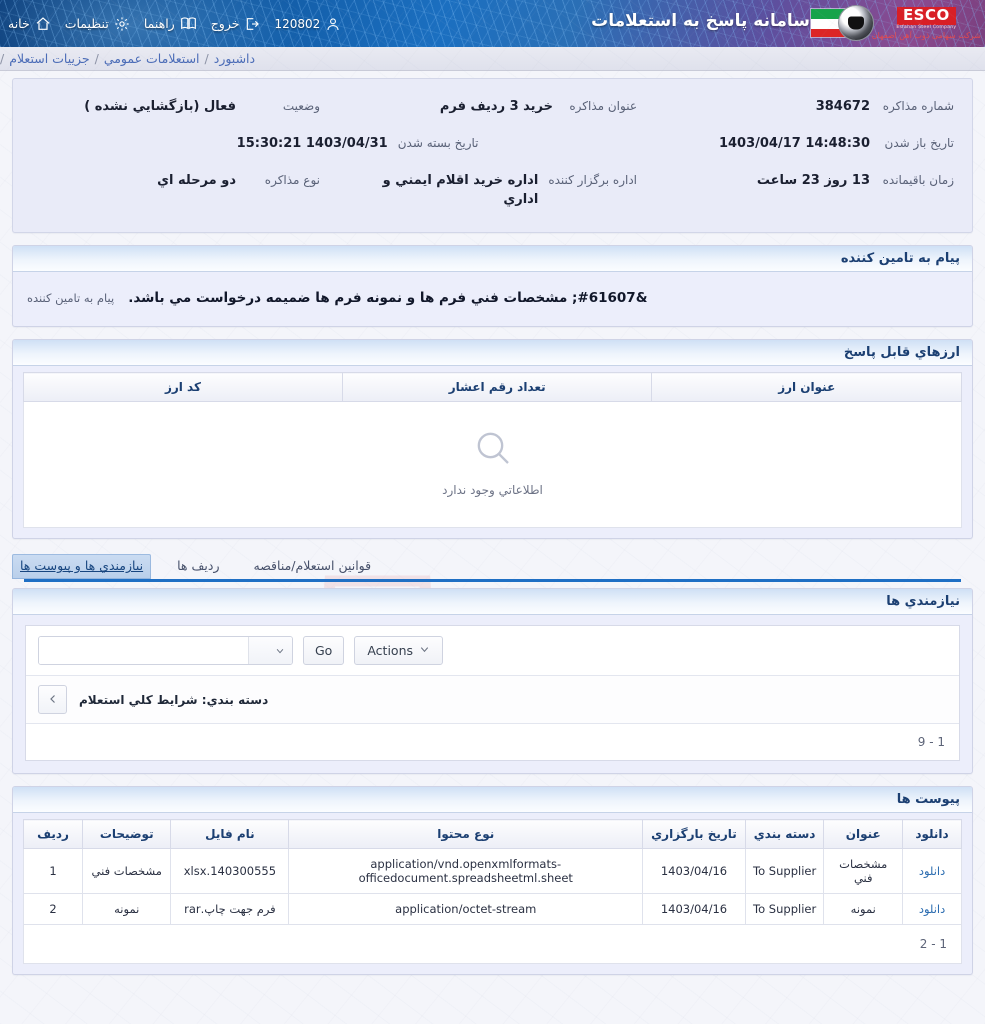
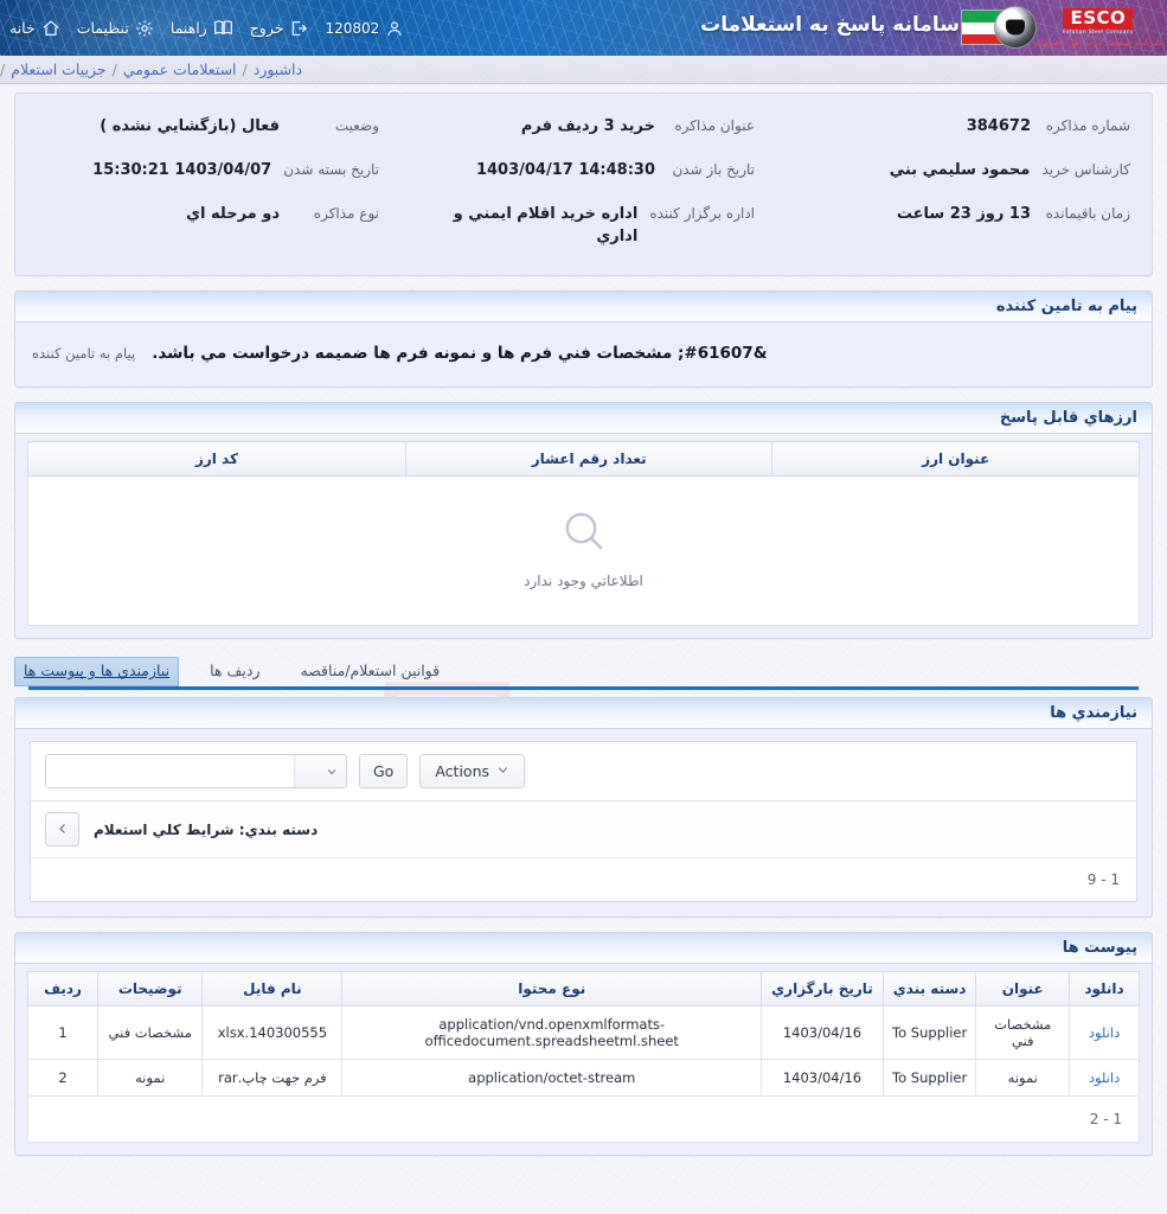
  ESCO
- شرکت سهامی ذوب آهن اصفهان
+ شرکت ضميمه ذوب آهن اصفهان
  سامانه پاسخ به استعلامات
  خانه
  تنظیمات
  راهنما
  خروج
  120802
  داشبورد
  /
  استعلامات عمومي
  /
  جزییات استعلام
  /
  شماره مذاکره
  384672
  عنوان مذاکره
  خرید 3 ردیف فرم
  وضعیت
  فعال (بازگشایي نشده )
+ کارشناس خرید
+ محمود سلیمي بني
  تاریخ باز شدن
  14:48:30 1403/04/17
  تاریخ بسته شدن
- 1403/04/31 15:30:21
+ 1403/04/07 15:30:21
  زمان باقیمانده
  13 روز 23 ساعت
  اداره برگزار کننده
  اداره خرید اقلام ایمني و اداري
  نوع مذاکره
  دو مرحله اي
  پیام به تامین کننده
  &#61607; مشخصات فني فرم ها و نمونه فرم ها ضميمه درخواست مي باشد.
  پیام به تامین کننده
  ارزهاي قابل پاسخ
  عنوان ارز	تعداد رقم اعشار	کد ارز
  اطلاعاتي وجود ندارد
  نیازمندي ها و پیوست ها
  ردیف ها
  قوانین استعلام/مناقصه
  نیازمندي ها
  Go
  Actions
  دسته بندي: شرایط کلي استعلام
  1 - 9
  پیوست ها
  دانلود	عنوان	دسته بندي	تاریخ بارگزاري	نوع محتوا	نام فایل	توضیحات	ردیف
  دانلود	مشخصات فني	To Supplier	1403/04/16	application/vnd.openxmlformats-officedocument.spreadsheetml.sheet	140300555.xlsx	مشخصات فني	1
  دانلود	نمونه	To Supplier	1403/04/16	application/octet-stream	فرم جهت چاپ.rar	نمونه	2
  1 - 2
